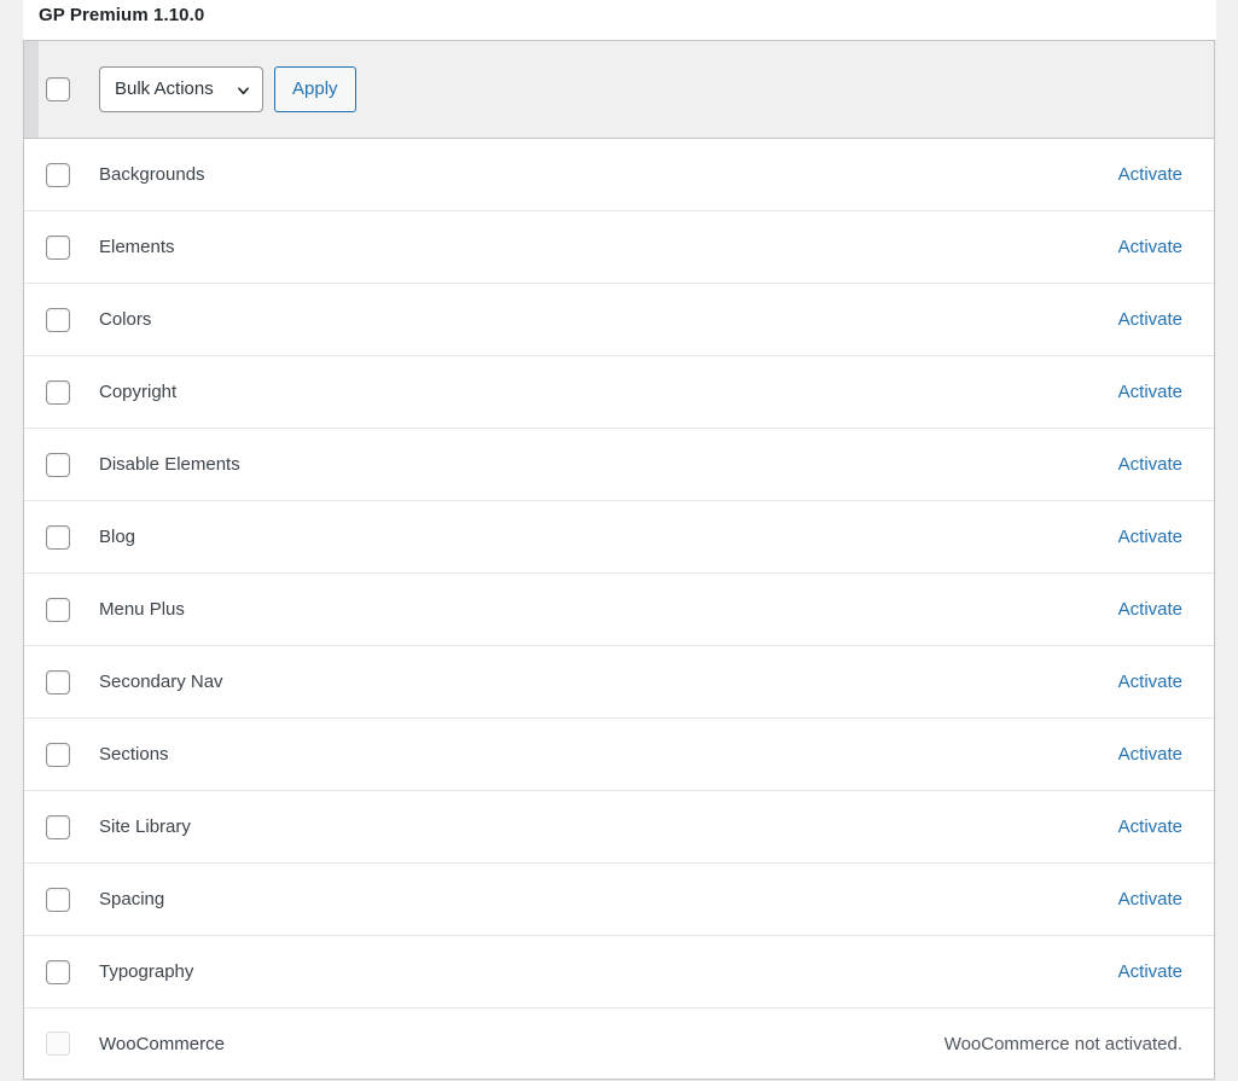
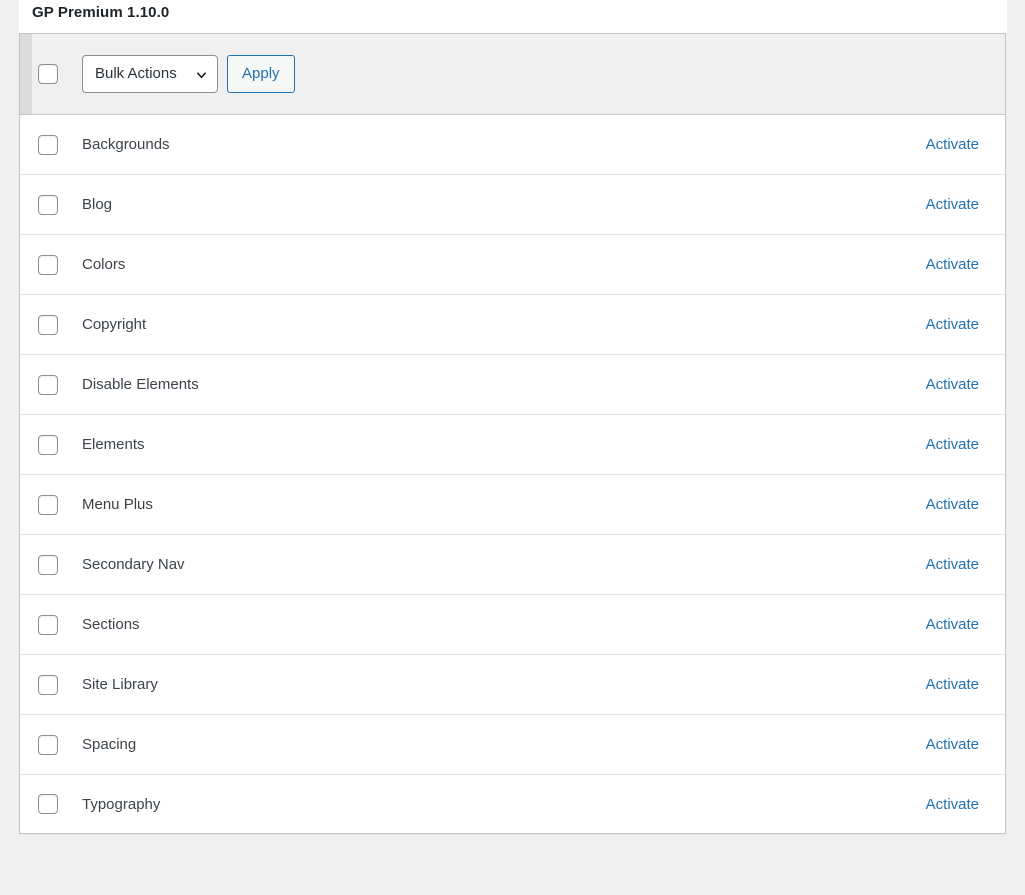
  GP Premium 1.10.0
  Bulk Actions
  Apply
  Backgrounds
  Activate
- Elements
+ Blog
  Activate
  Colors
  Activate
  Copyright
  Activate
  Disable Elements
  Activate
- Blog
+ Elements
  Activate
  Menu Plus
  Activate
  Secondary Nav
  Activate
  Sections
  Activate
  Site Library
  Activate
  Spacing
  Activate
  Typography
  Activate
- WooCommerce
- WooCommerce not activated.
